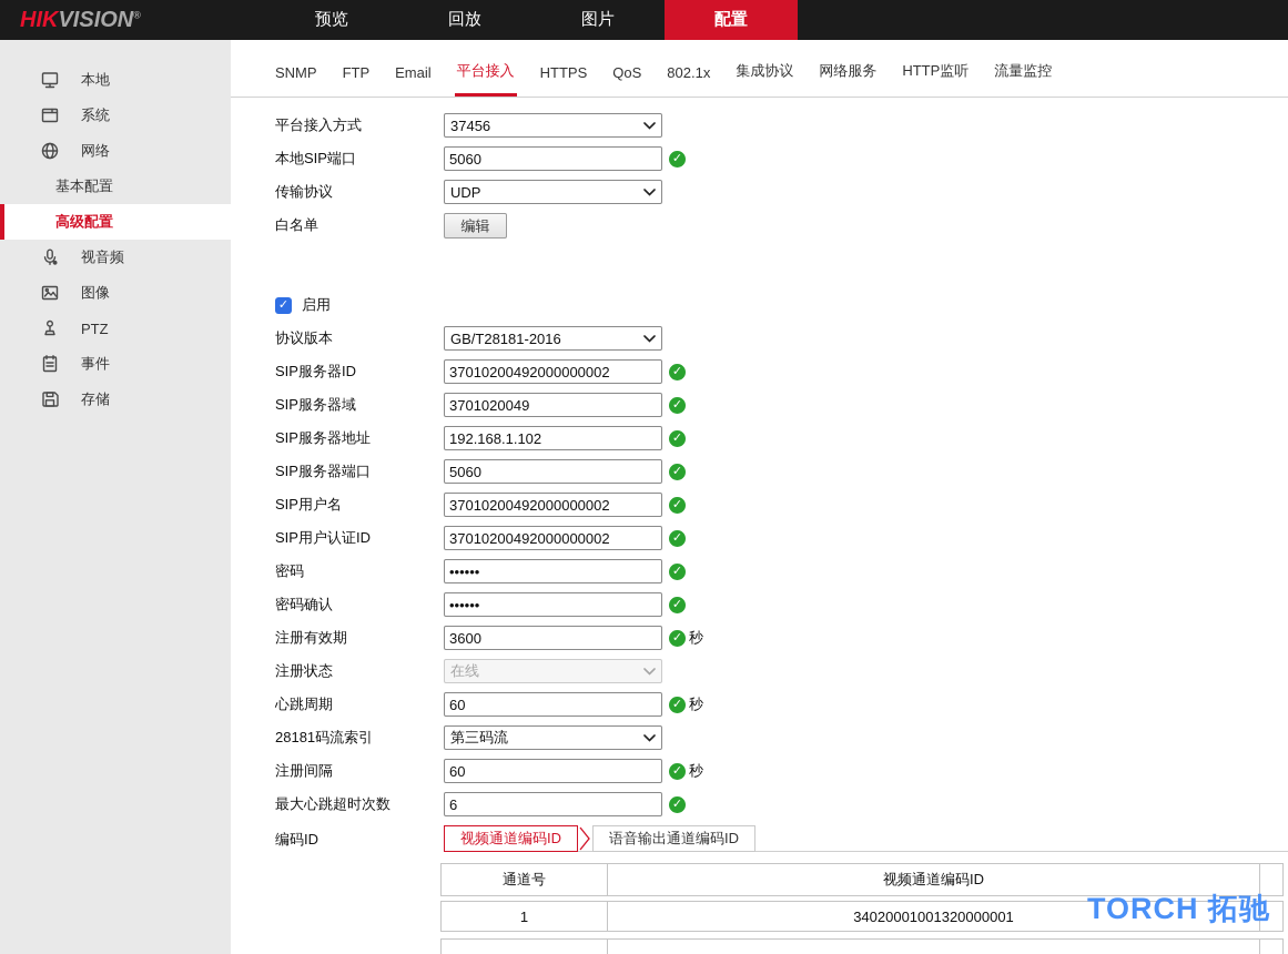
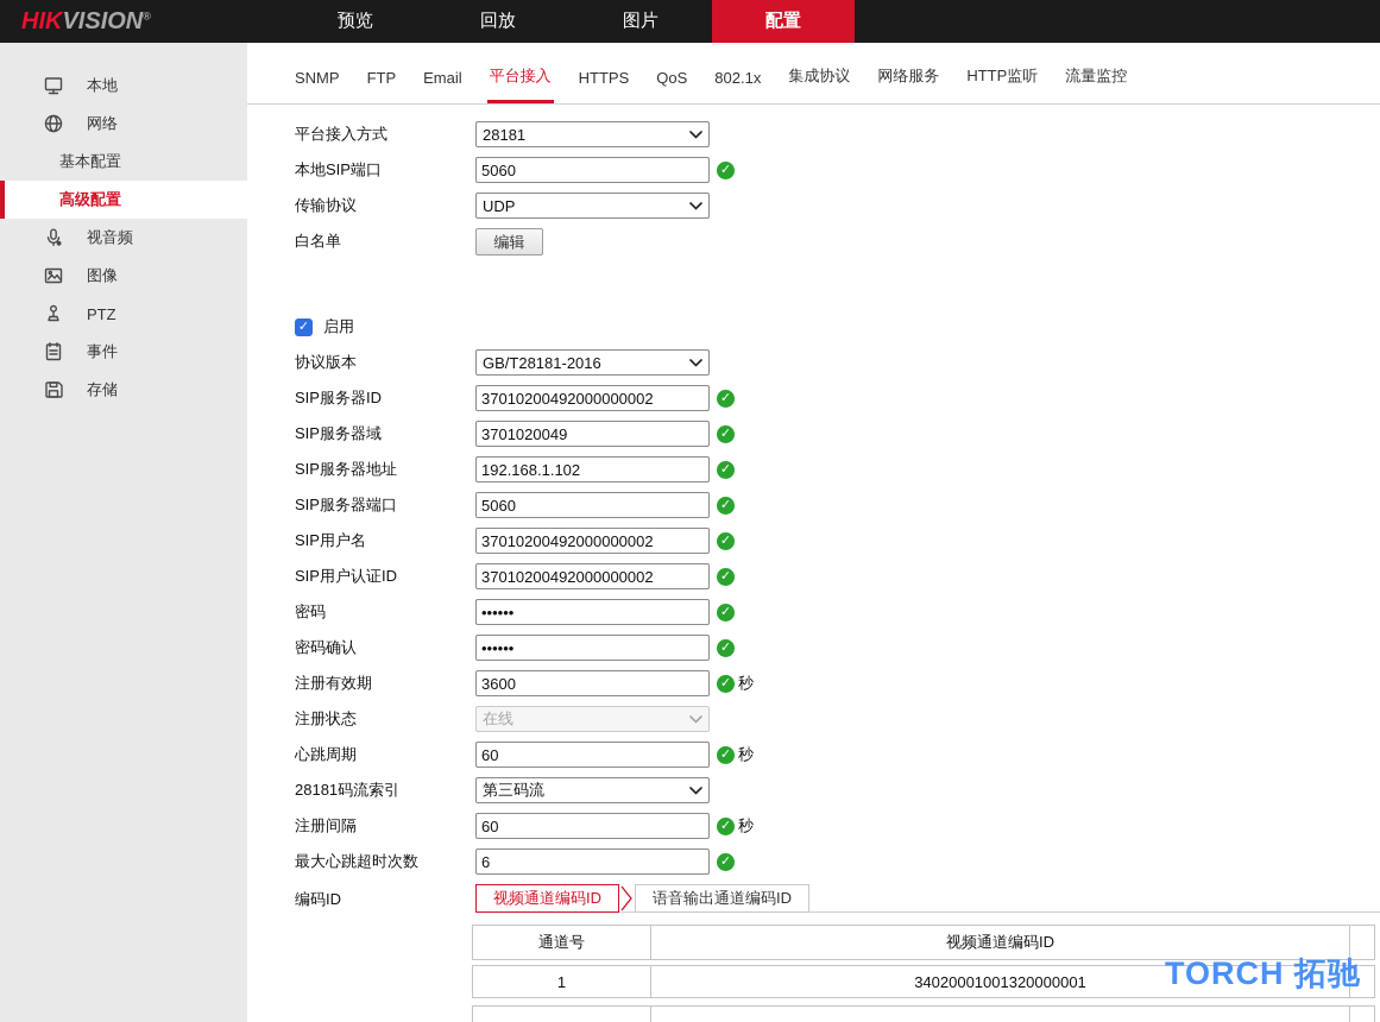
  HIKVISION®
  预览
  回放
  图片
  配置
  本地
- 系统
  网络
  基本配置
  高级配置
  视音频
  图像
  PTZ
  事件
  存储
  SNMP
  FTP
  Email
  平台接入
  HTTPS
  QoS
  802.1x
  集成协议
  网络服务
  HTTP监听
  流量监控
  平台接入方式
- 37456
+ 28181
  本地SIP端口
  5060
  ✓
  传输协议
  UDP
  白名单
  编辑
  ✓
  启用
  协议版本
  GB/T28181-2016
  SIP服务器ID
  37010200492000000002
  ✓
  SIP服务器域
  3701020049
  ✓
  SIP服务器地址
  192.168.1.102
  ✓
  SIP服务器端口
  5060
  ✓
  SIP用户名
  37010200492000000002
  ✓
  SIP用户认证ID
  37010200492000000002
  ✓
  密码
  ••••••
  ✓
  密码确认
  ••••••
  ✓
  注册有效期
  3600
  ✓
  秒
  注册状态
  在线
  心跳周期
  60
  ✓
  秒
  28181码流索引
  第三码流
  注册间隔
  60
  ✓
  秒
  最大心跳超时次数
  6
  ✓
  编码ID
  视频通道编码ID
  语音输出通道编码ID
  通道号
  视频通道编码ID
  1
  34020001001320000001
  TORCH 拓驰
